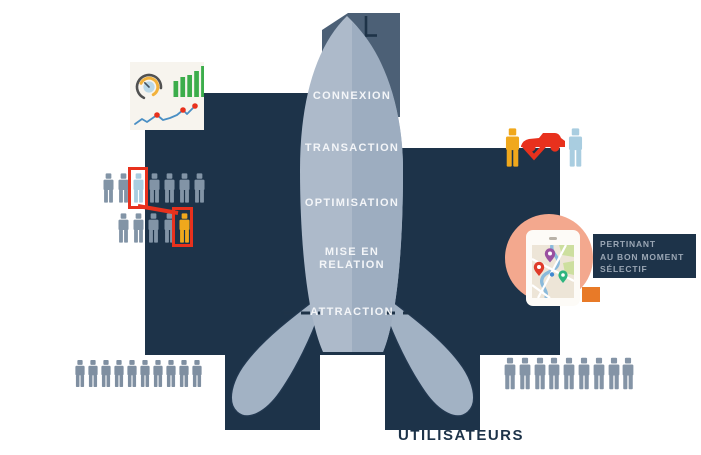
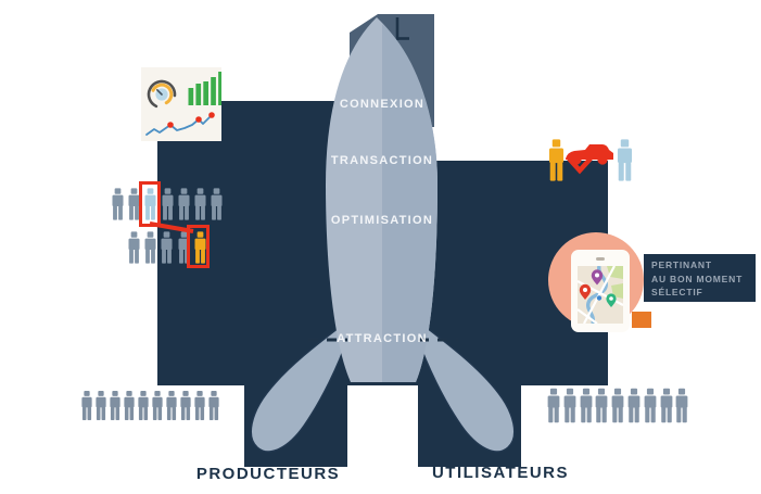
  CONNEXION
  TRANSACTION
  OPTIMISATION
- MISE EN
- RELATION
  ATTRACTION
  PERTINANT
  AU BON MOMENT
  SÉLECTIF
+ PRODUCTEURS
  UTILISATEURS
